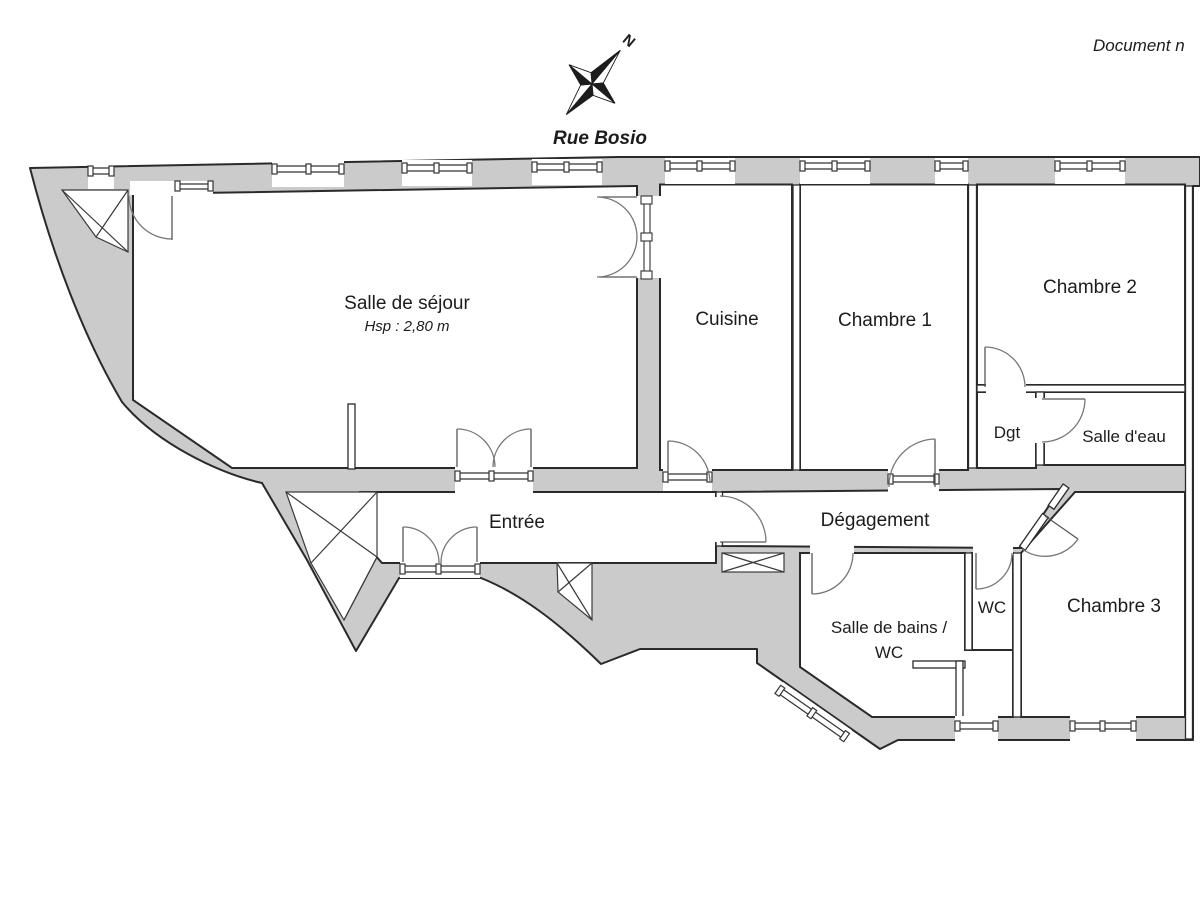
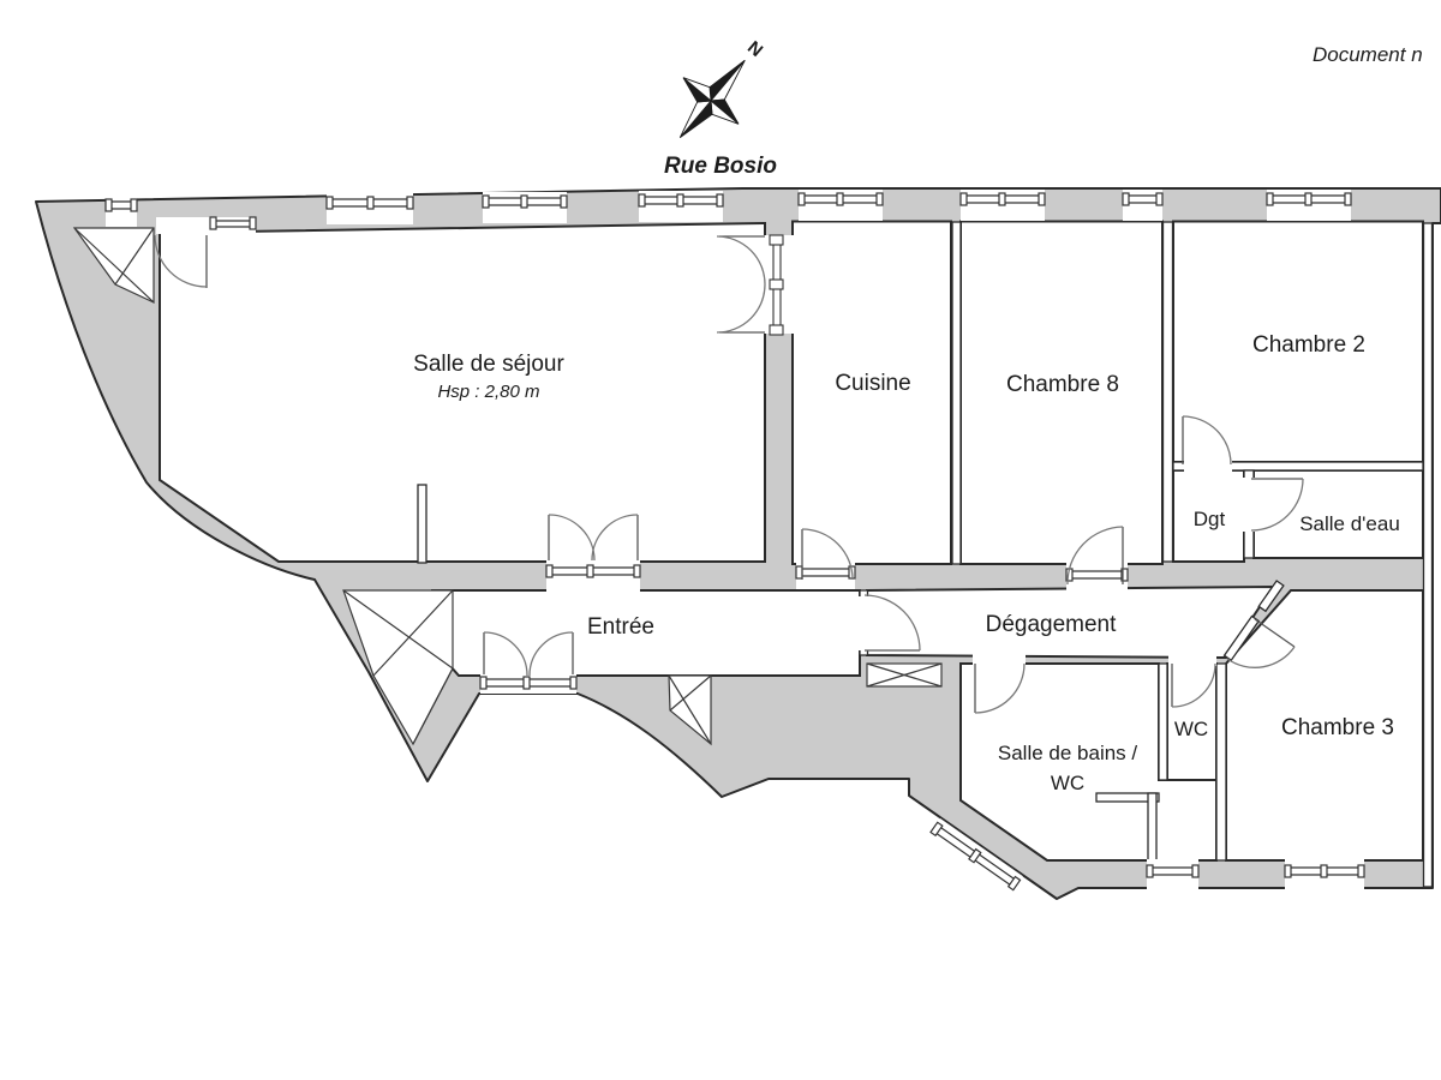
  Rue Bosio
  Document n
  Salle de séjour
  Hsp : 2,80 m
  Cuisine
- Chambre 1
+ Chambre 8
  Chambre 2
  Dgt
  Salle d'eau
  Entrée
  Dégagement
  Salle de bains /
  WC
  WC
  Chambre 3
